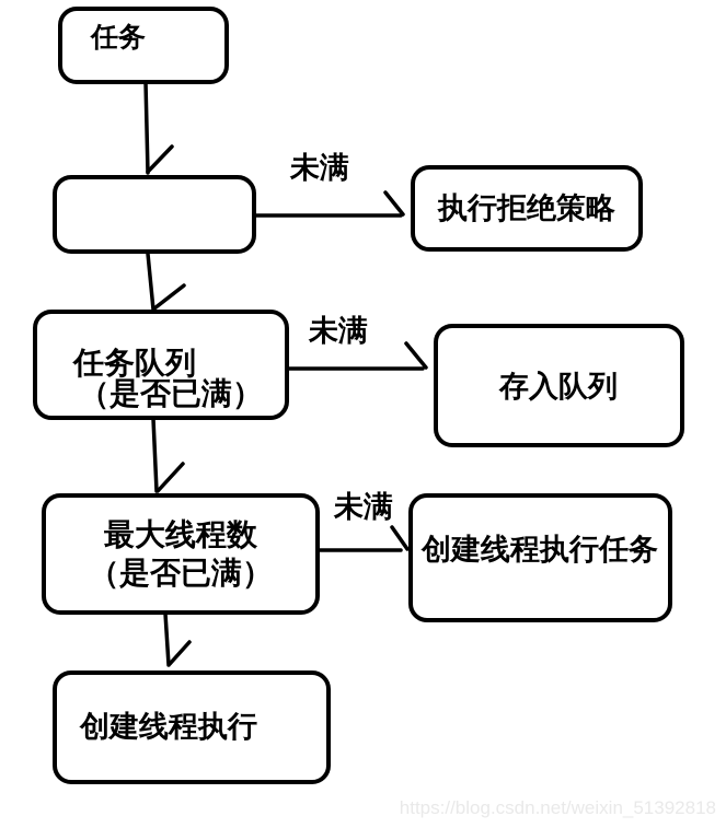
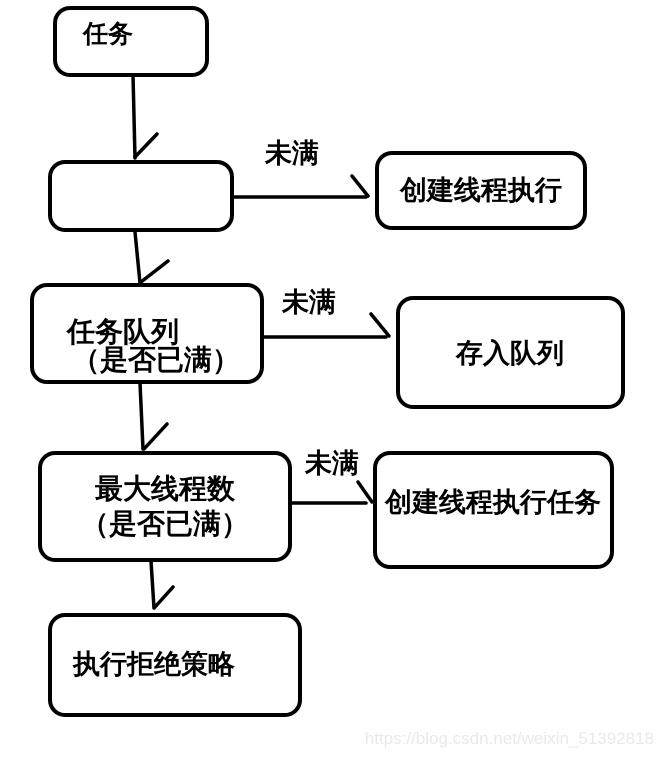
  未满
  未满
  未满
  任务
- 执行拒绝策略
+ 创建线程执行
  任务队列
  （是否已满）
  存入队列
  最大线程数
  （是否已满）
  创建线程执行任务
- 创建线程执行
+ 执行拒绝策略
